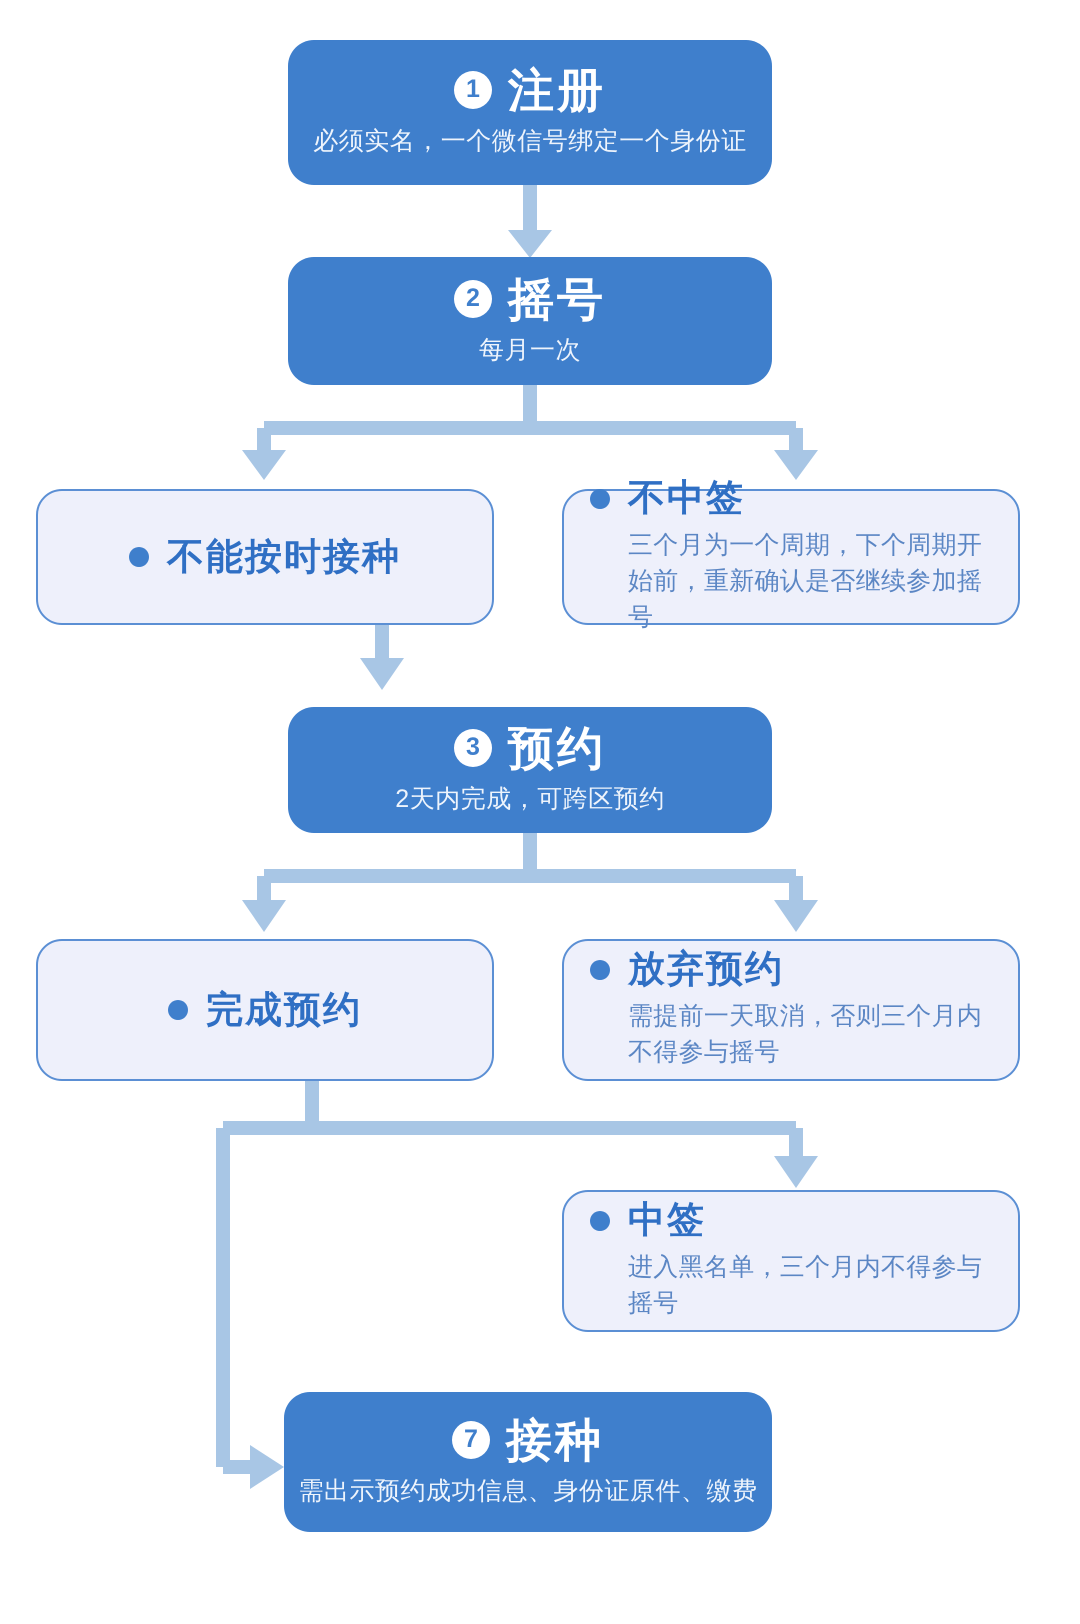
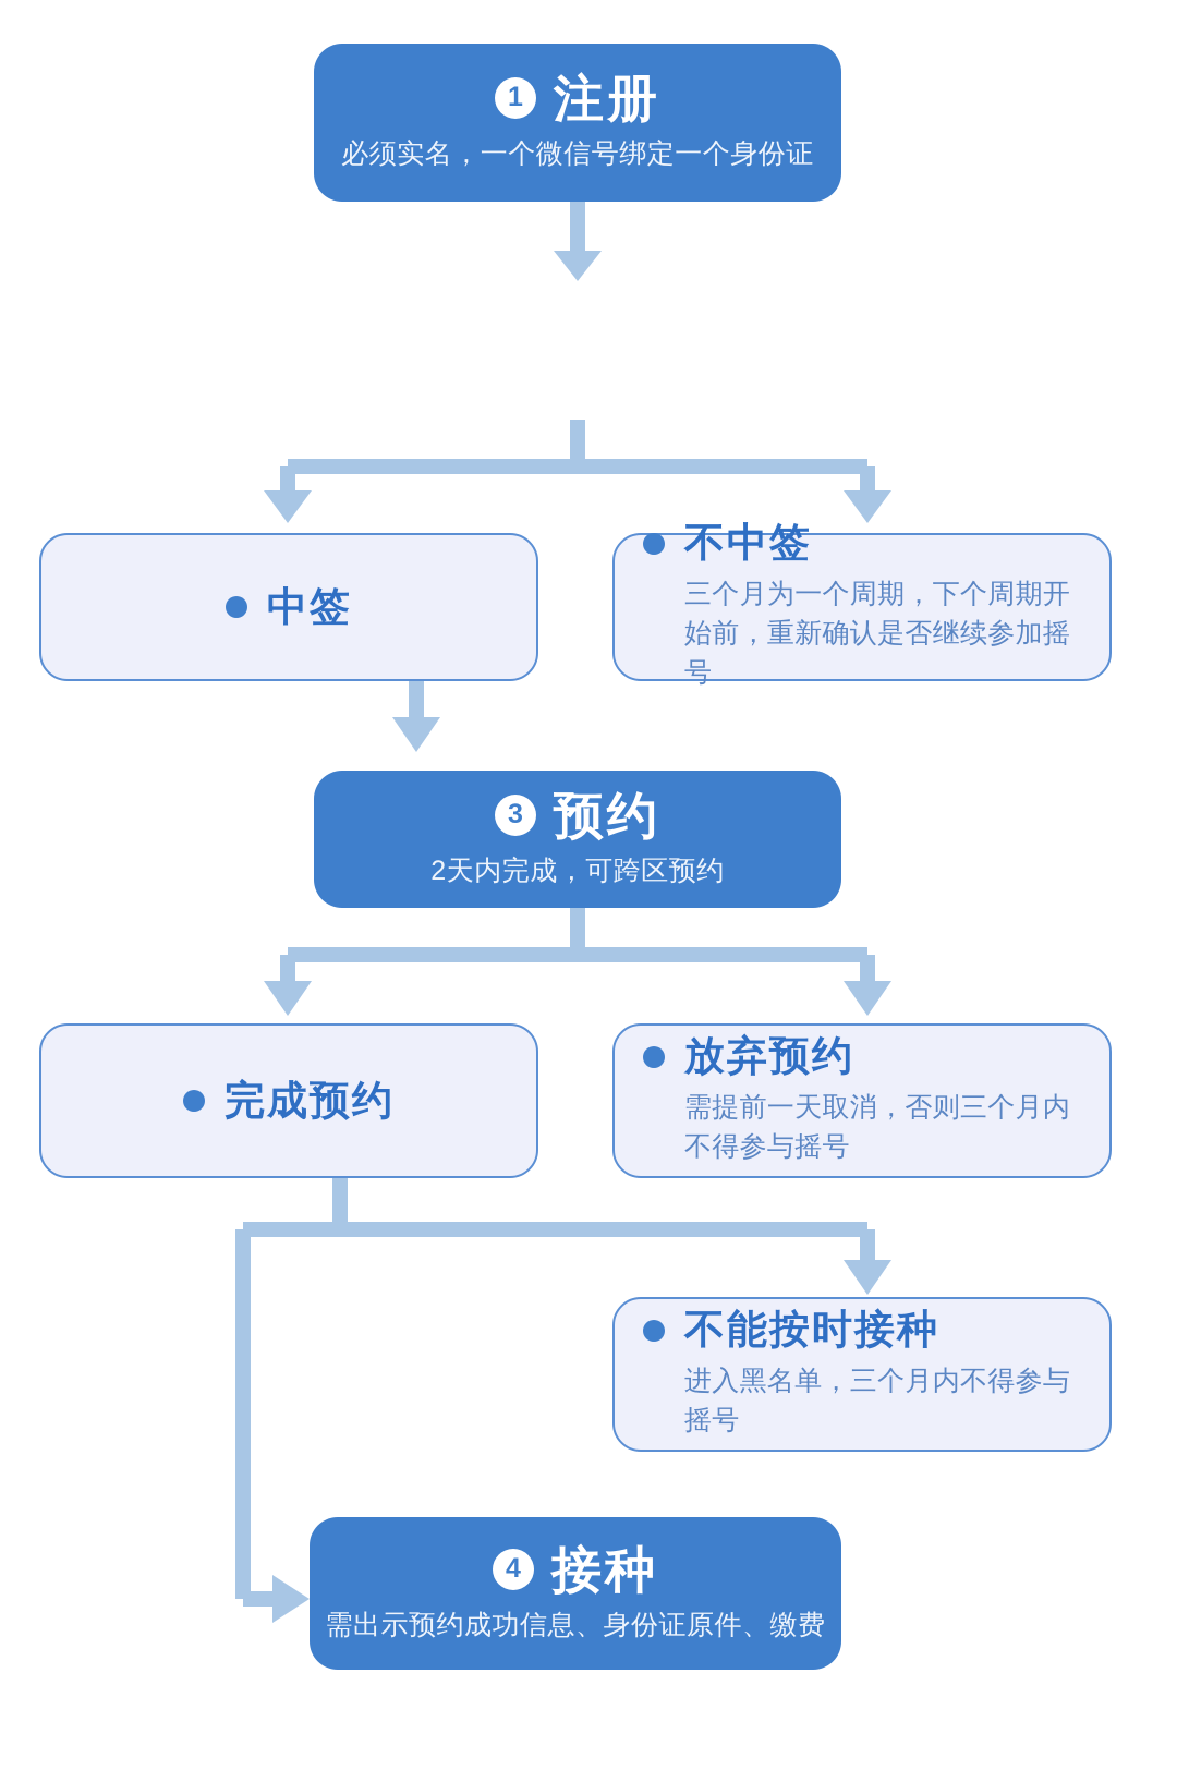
  1
  注册
  必须实名，一个微信号绑定一个身份证
- 2
- 摇号
- 每月一次
- 不能按时接种
+ 中签
  不中签
  三个月为一个周期，下个周期开始前，重新确认是否继续参加摇号
  3
  预约
  2天内完成，可跨区预约
  完成预约
  放弃预约
  需提前一天取消，否则三个月内不得参与摇号
- 中签
+ 不能按时接种
  进入黑名单，三个月内不得参与摇号
- 7
+ 4
  接种
  需出示预约成功信息、身份证原件、缴费
